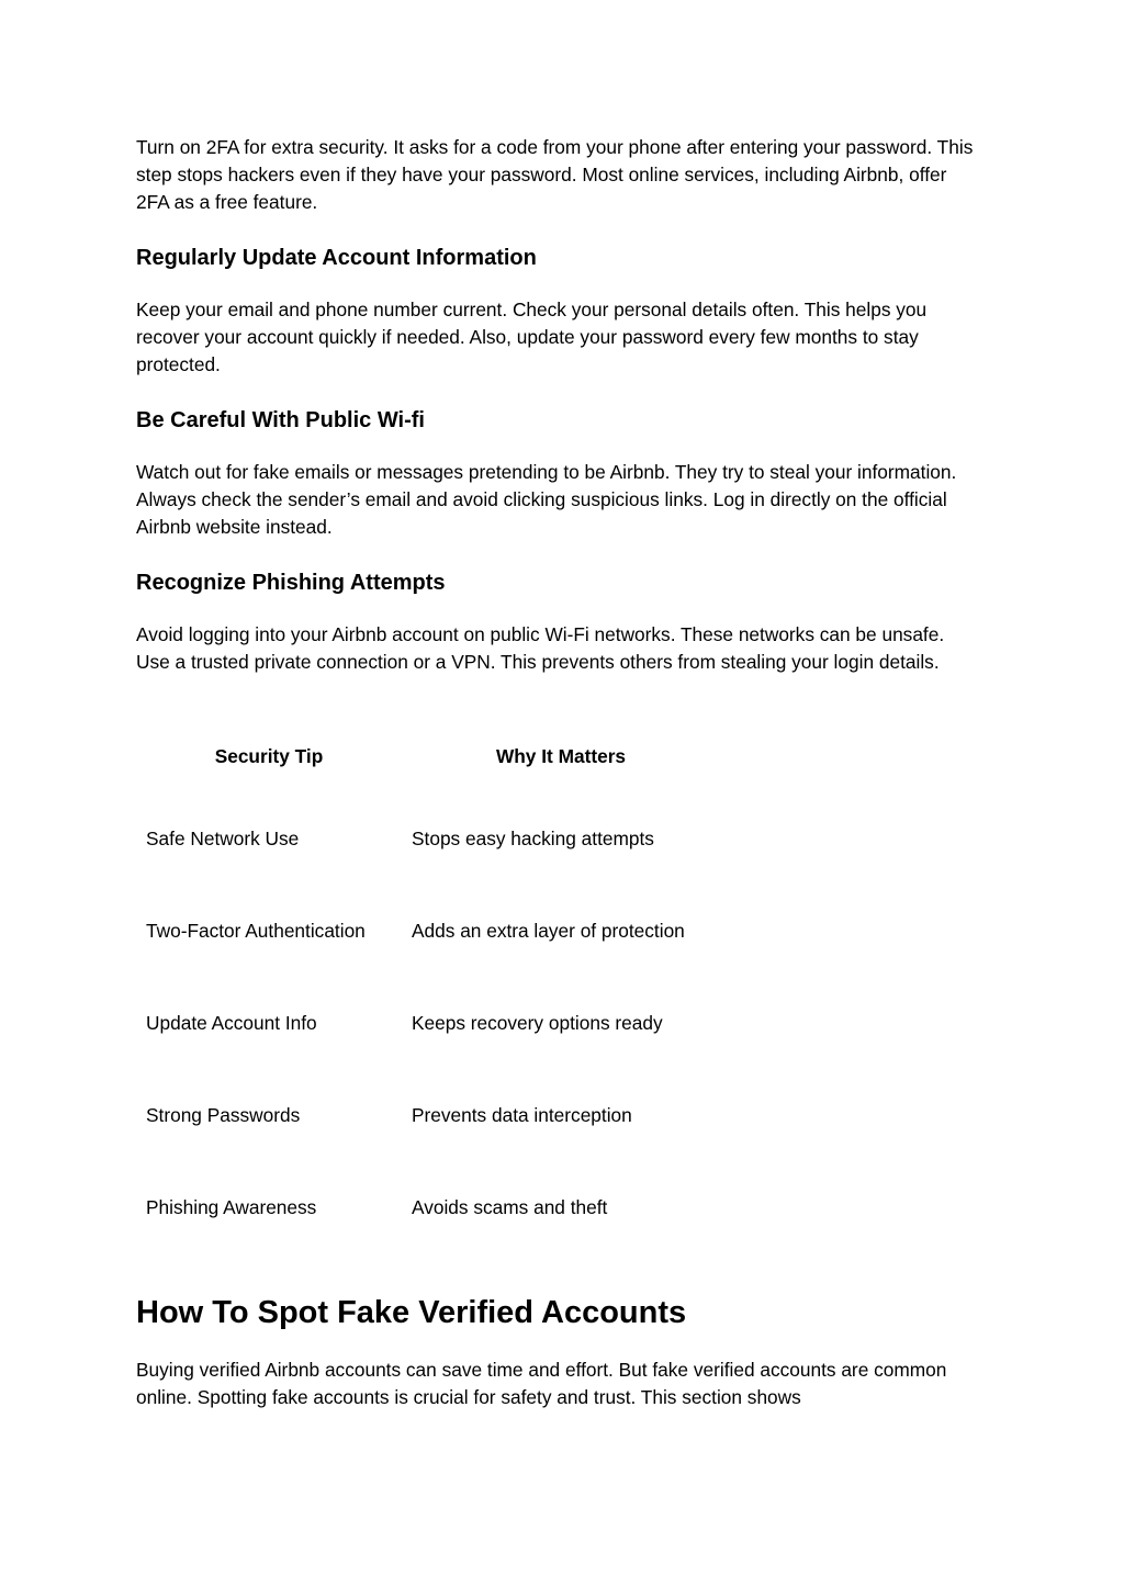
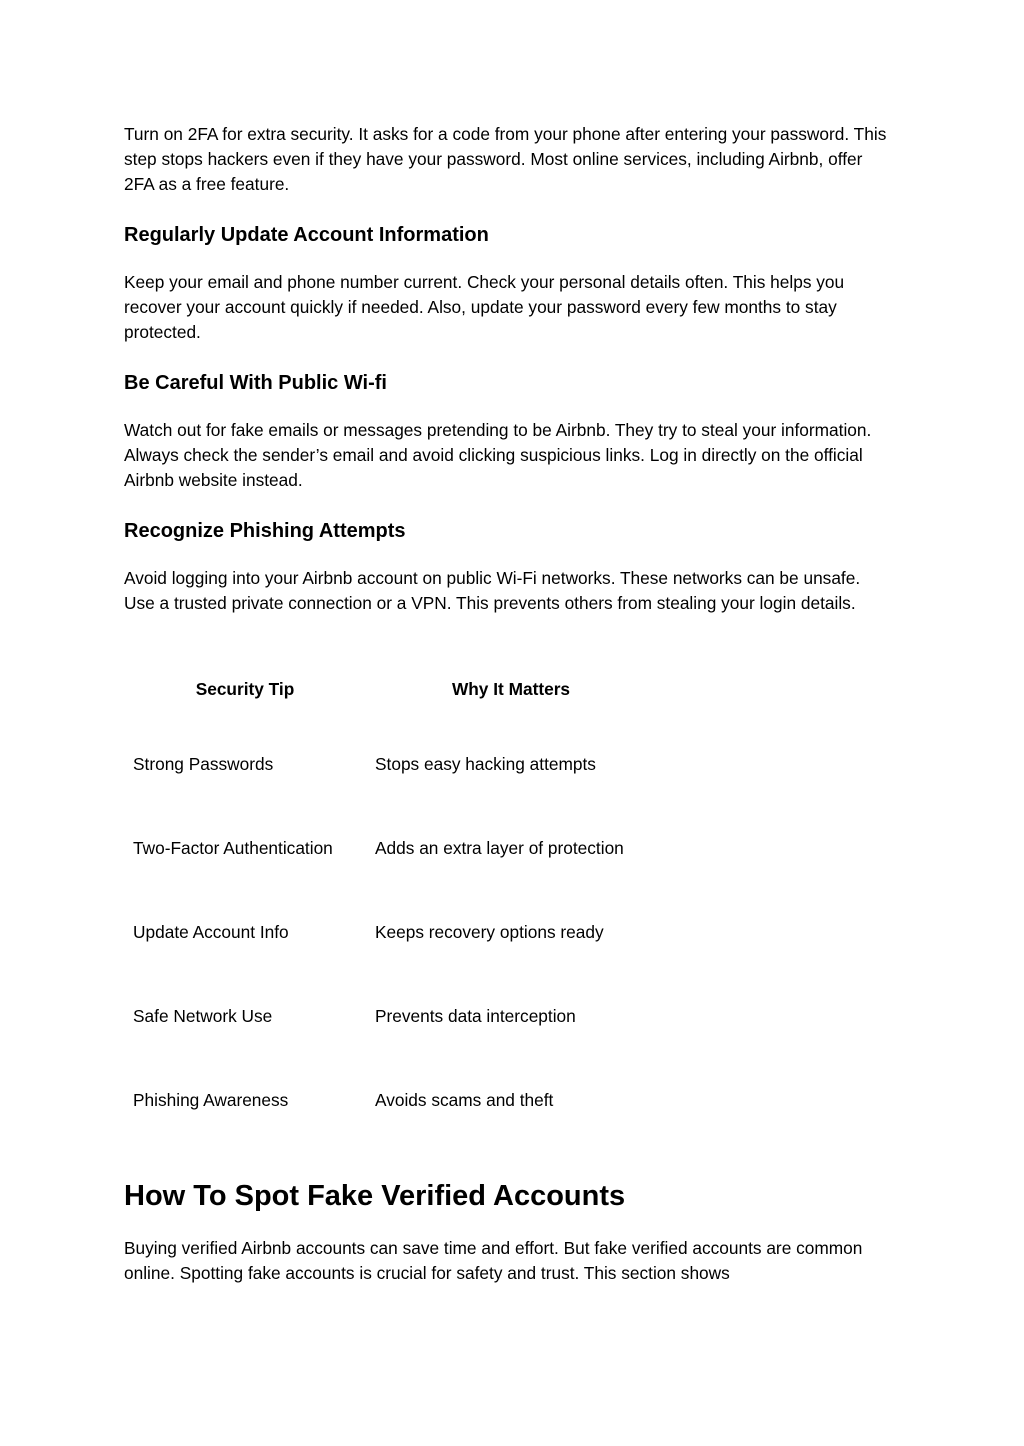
  Turn on 2FA for extra security. It asks for a code from your phone after entering your password. This step stops hackers even if they have your password. Most online services, including Airbnb, offer 2FA as a free feature.
  Regularly Update Account Information
  Keep your email and phone number current. Check your personal details often. This helps you recover your account quickly if needed. Also, update your password every few months to stay protected.
  Be Careful With Public Wi-fi
  Watch out for fake emails or messages pretending to be Airbnb. They try to steal your information. Always check the sender’s email and avoid clicking suspicious links. Log in directly on the official Airbnb website instead.
  Recognize Phishing Attempts
  Avoid logging into your Airbnb account on public Wi-Fi networks. These networks can be unsafe. Use a trusted private connection or a VPN. This prevents others from stealing your login details.
  Security Tip	Why It Matters
- Safe Network Use	Stops easy hacking attempts
+ Strong Passwords	Stops easy hacking attempts
  Two-Factor Authentication	Adds an extra layer of protection
  Update Account Info	Keeps recovery options ready
- Strong Passwords	Prevents data interception
+ Safe Network Use	Prevents data interception
  Phishing Awareness	Avoids scams and theft
  How To Spot Fake Verified Accounts
  Buying verified Airbnb accounts can save time and effort. But fake verified accounts are common online. Spotting fake accounts is crucial for safety and trust. This section shows
